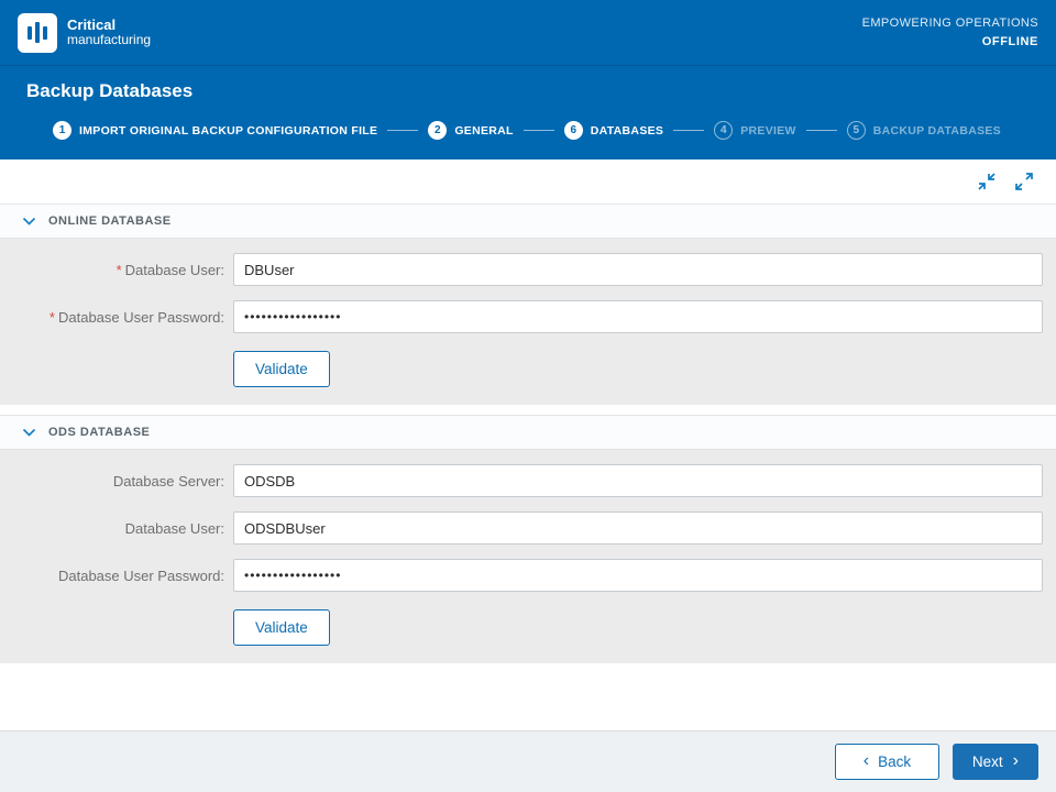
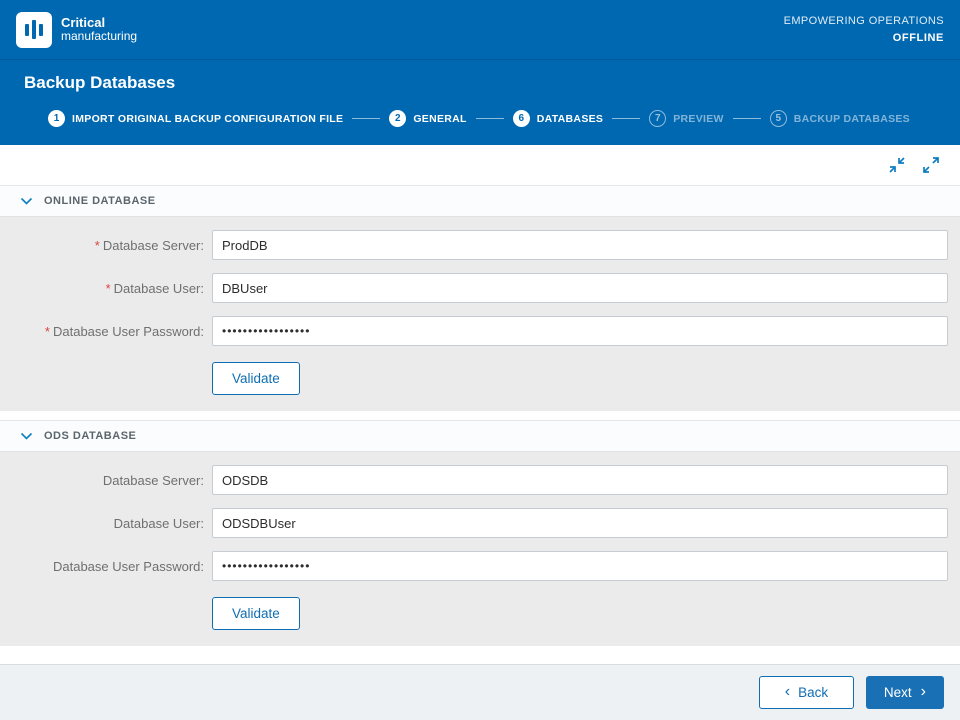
  Critical
  manufacturing
  EMPOWERING OPERATIONS
  OFFLINE
  Backup Databases
  1
  IMPORT ORIGINAL BACKUP CONFIGURATION FILE
  2
  GENERAL
  6
  DATABASES
- 4
+ 7
  PREVIEW
  5
  BACKUP DATABASES
  ONLINE DATABASE
+ * Database Server:
+ ProdDB
  * Database User:
  DBUser
  * Database User Password:
  •••••••••••••••••
  Validate
  ODS DATABASE
  Database Server:
  ODSDB
  Database User:
  ODSDBUser
  Database User Password:
  •••••••••••••••••
  Validate
  ‹
  Back
  Next
  ›
